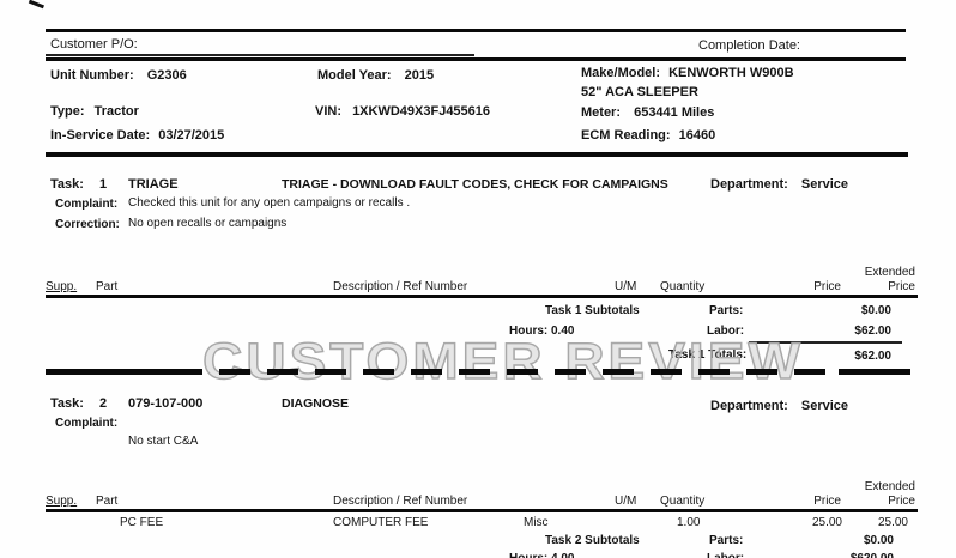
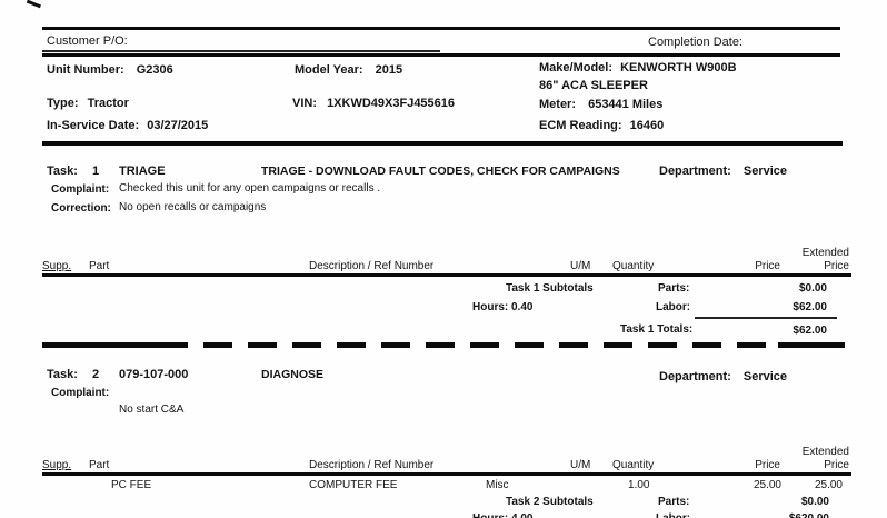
  Customer P/O:
  Completion Date:
  Unit Number: G2306
  Model Year: 2015
  Make/Model: KENWORTH W900B
- 52" ACA SLEEPER
+ 86" ACA SLEEPER
  Type: Tractor
  VIN: 1XKWD49X3FJ455616
  Meter: 653441 Miles
  In-Service Date: 03/27/2015
  ECM Reading: 16460
  Task: 1
  TRIAGE
  TRIAGE - DOWNLOAD FAULT CODES, CHECK FOR CAMPAIGNS
  Department: Service
  Complaint:
  Checked this unit for any open campaigns or recalls .
  Correction:
  No open recalls or campaigns
  Extended
  Supp.
  Part
  Description / Ref Number
  U/M
  Quantity
  Price
  Price
  Task 1 Subtotals
  Parts:
  $0.00
  Hours: 0.40
  Labor:
  $62.00
  Task 1 Totals:
  $62.00
- CUSTOMER REVIEW
  Task: 2
  079-107-000
  DIAGNOSE
  Department: Service
  Complaint:
  No start C&A
  Extended
  Supp.
  Part
  Description / Ref Number
  U/M
  Quantity
  Price
  Price
  PC FEE
  COMPUTER FEE
  Misc
  1.00
  25.00
  25.00
  Task 2 Subtotals
  Parts:
  $0.00
